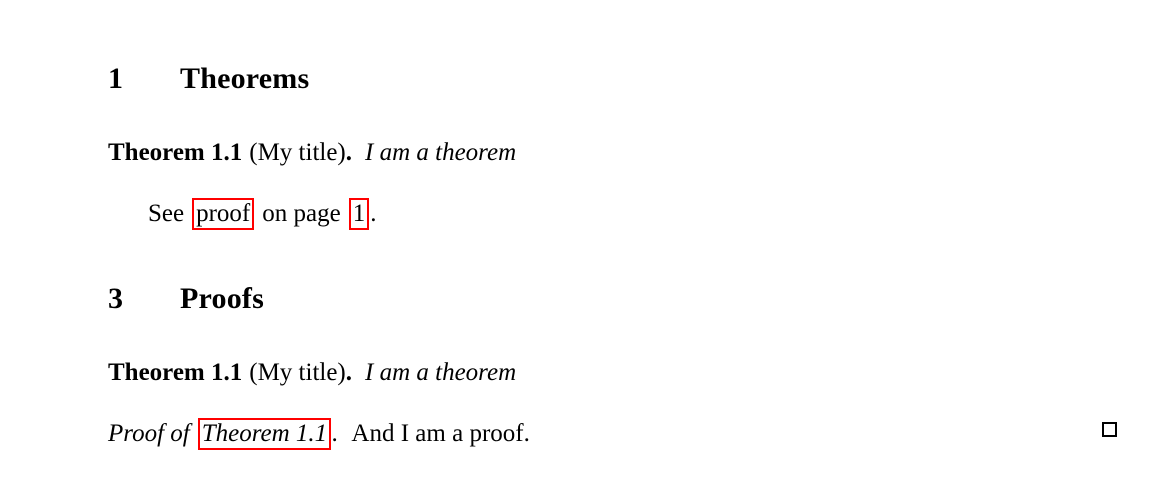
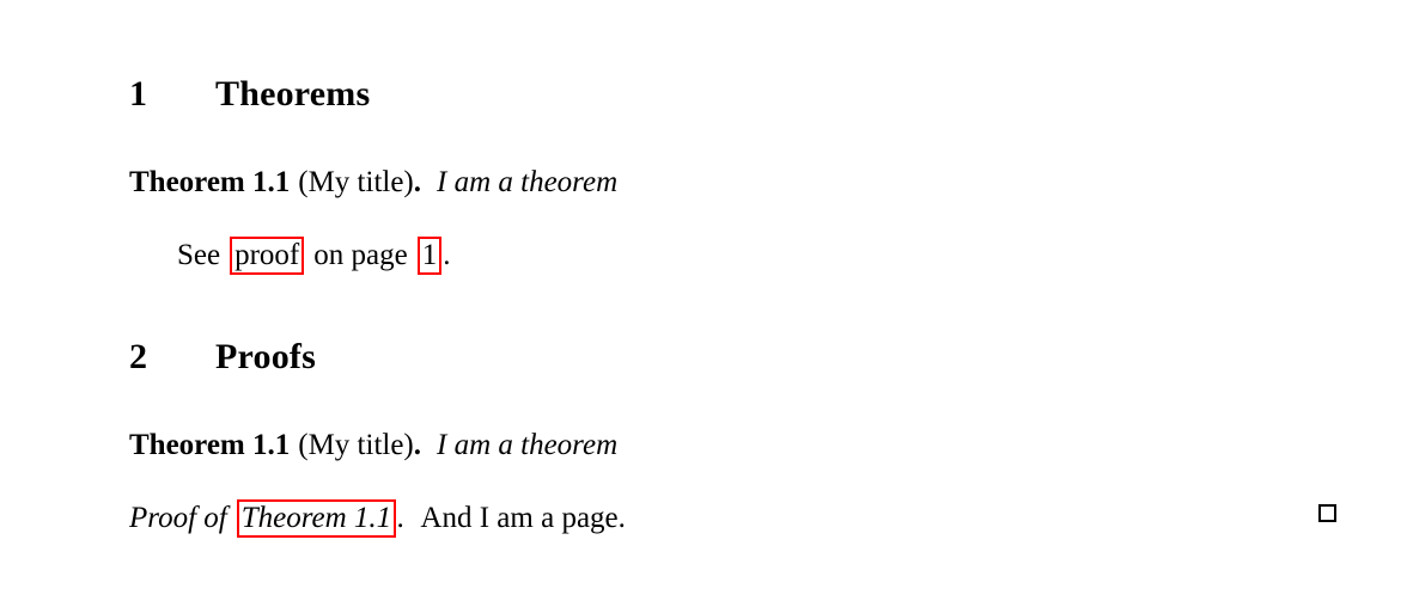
  1 Theorems
  Theorem 1.1 (My title). I am a theorem
  See proof on page 1 .
- 3 Proofs
+ 2 Proofs
  Theorem 1.1 (My title). I am a theorem
- Proof of Theorem 1.1 . And I am a proof.
+ Proof of Theorem 1.1 . And I am a page.
